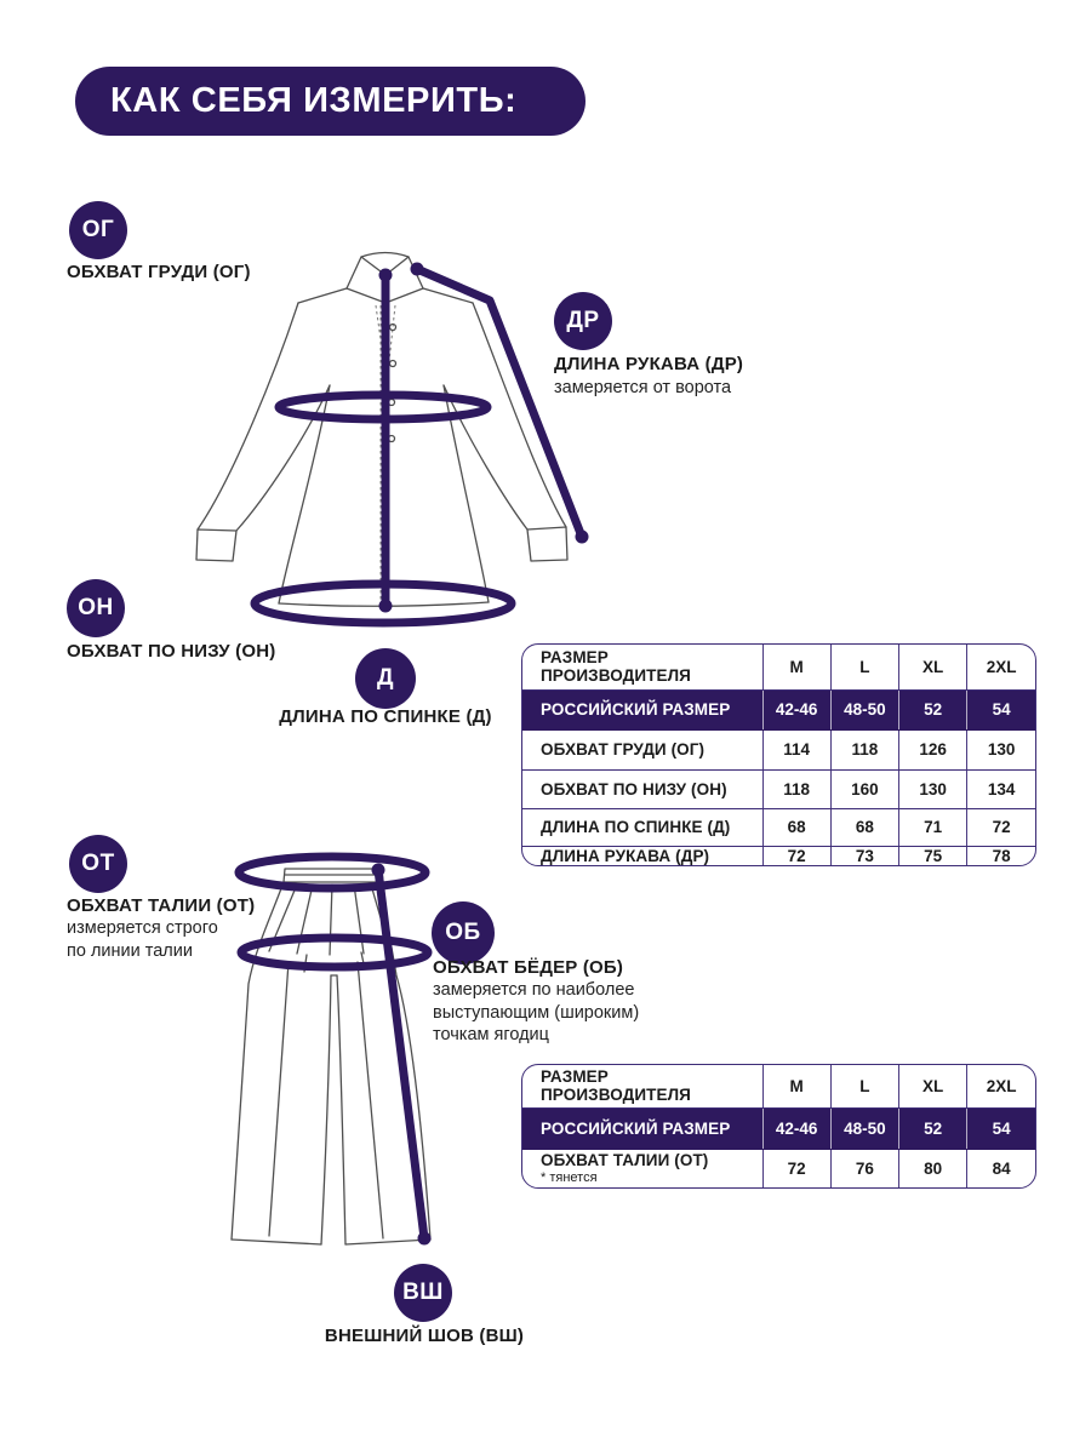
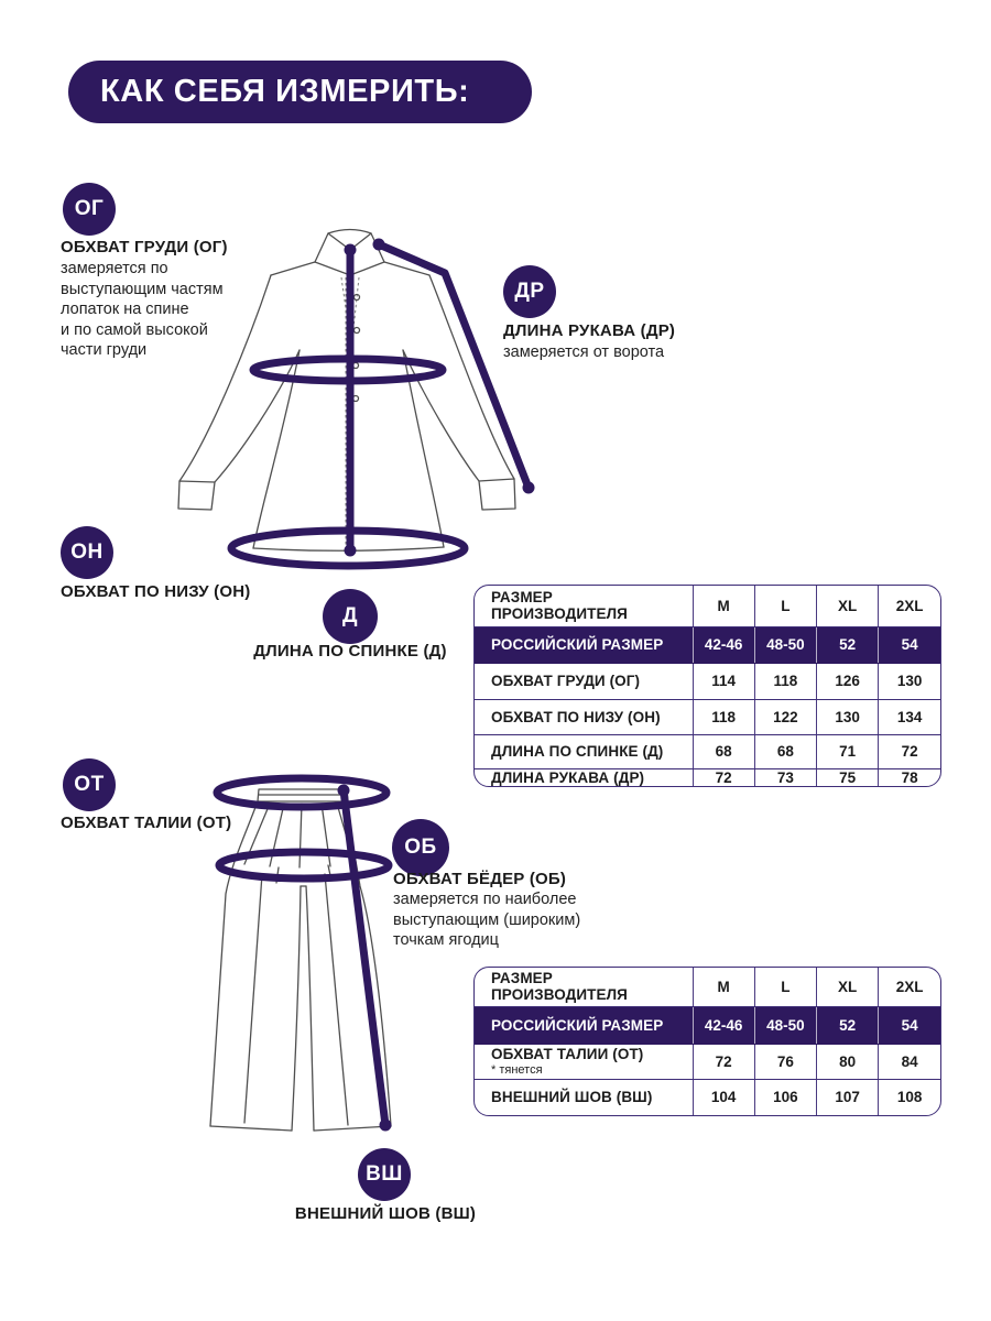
  КАК СЕБЯ ИЗМЕРИТЬ:
  ОГ
  ОБХВАТ ГРУДИ (ОГ)
+ замеряется по
+ выступающим частям
+ лопаток на спине
+ и по самой высокой
+ части груди
  ДР
  ДЛИНА РУКАВА (ДР)
  замеряется от ворота
  ОН
  ОБХВАТ ПО НИЗУ (ОН)
  Д
  ДЛИНА ПО СПИНКЕ (Д)
  ОТ
  ОБХВАТ ТАЛИИ (ОТ)
- измеряется строго
- по линии талии
  ОБ
  ОБХВАТ БЁДЕР (ОБ)
  замеряется по наиболее
  выступающим (широким)
  точкам ягодиц
  ВШ
  ВНЕШНИЙ ШОВ (ВШ)
  РАЗМЕР ПРОИЗВОДИТЕЛЯ	M	L	XL	2XL
  РОССИЙСКИЙ РАЗМЕР	42-46	48-50	52	54
  ОБХВАТ ГРУДИ (ОГ)	114	118	126	130
- ОБХВАТ ПО НИЗУ (ОН)	118	160	130	134
+ ОБХВАТ ПО НИЗУ (ОН)	118	122	130	134
  ДЛИНА ПО СПИНКЕ (Д)	68	68	71	72
  ДЛИНА РУКАВА (ДР)	72	73	75	78
  РАЗМЕР ПРОИЗВОДИТЕЛЯ	M	L	XL	2XL
  РОССИЙСКИЙ РАЗМЕР	42-46	48-50	52	54
  ОБХВАТ ТАЛИИ (ОТ)* тянется	72	76	80	84
+ ВНЕШНИЙ ШОВ (ВШ)	104	106	107	108
